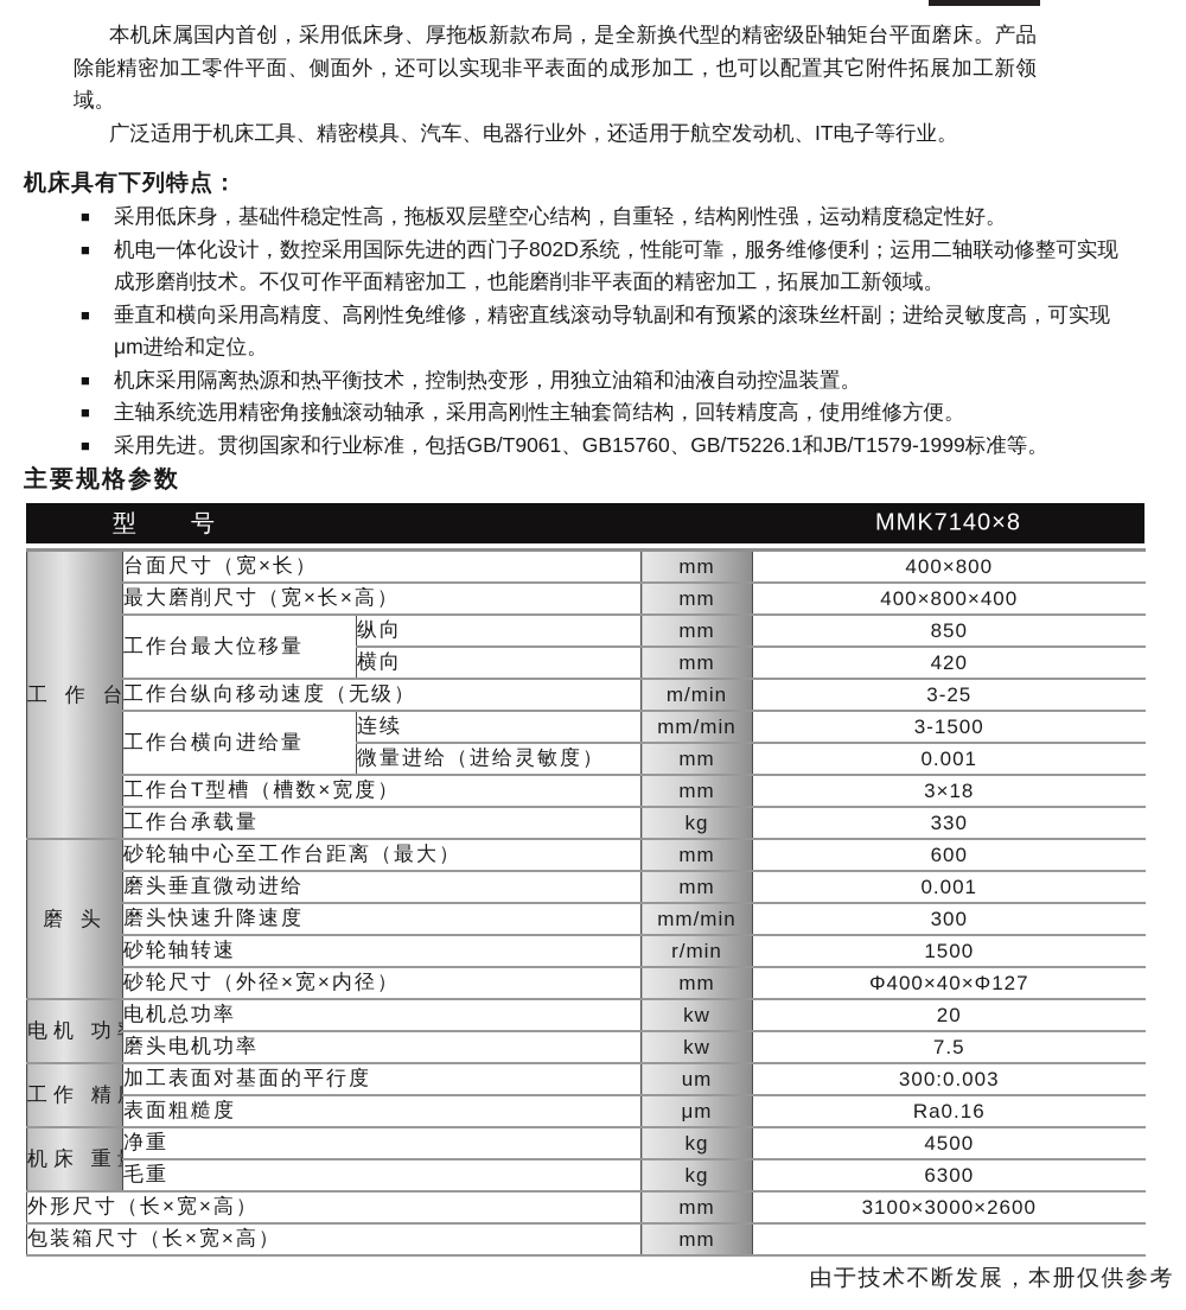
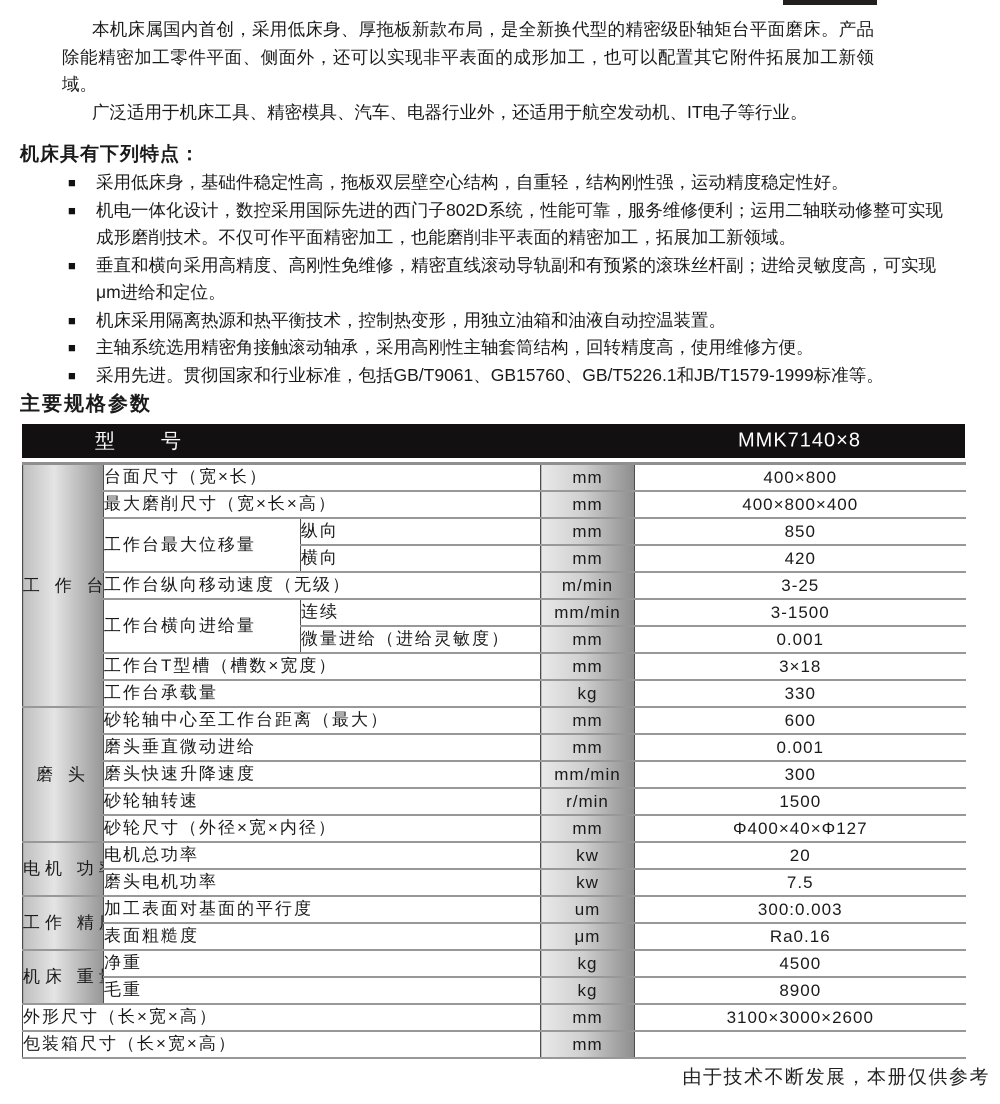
  本机床属国内首创，采用低床身、厚拖板新款布局，是全新换代型的精密级卧轴矩台平面磨床。产品除能精密加工零件平面、侧面外，还可以实现非平表面的成形加工，也可以配置其它附件拓展加工新领域。
  广泛适用于机床工具、精密模具、汽车、电器行业外，还适用于航空发动机、IT电子等行业。
  机床具有下列特点：
  ■
  采用低床身，基础件稳定性高，拖板双层壁空心结构，自重轻，结构刚性强，运动精度稳定性好。
  ■
  机电一体化设计，数控采用国际先进的西门子802D系统，性能可靠，服务维修便利；运用二轴联动修整可实现成形磨削技术。不仅可作平面精密加工，也能磨削非平表面的精密加工，拓展加工新领域。
  ■
  垂直和横向采用高精度、高刚性免维修，精密直线滚动导轨副和有预紧的滚珠丝杆副；进给灵敏度高，可实现μm进给和定位。
  ■
  机床采用隔离热源和热平衡技术，控制热变形，用独立油箱和油液自动控温装置。
  ■
  主轴系统选用精密角接触滚动轴承，采用高刚性主轴套筒结构，回转精度高，使用维修方便。
  ■
  采用先进。贯彻国家和行业标准，包括GB/T9061、GB15760、GB/T5226.1和JB/T1579-1999标准等。
  主要规格参数
  型 号
  MMK7140×8
  工 作 台	台面尺寸（宽×长）	mm	400×800
  最大磨削尺寸（宽×长×高）	mm	400×800×400
  工作台最大位移量	纵向	mm	850
  横向	mm	420
  工作台纵向移动速度（无级）	m/min	3-25
  工作台横向进给量	连续	mm/min	3-1500
  微量进给（进给灵敏度）	mm	0.001
  工作台T型槽（槽数×宽度）	mm	3×18
  工作台承载量	kg	330
  磨 头	砂轮轴中心至工作台距离（最大）	mm	600
  磨头垂直微动进给	mm	0.001
  磨头快速升降速度	mm/min	300
  砂轮轴转速	r/min	1500
  砂轮尺寸（外径×宽×内径）	mm	Φ400×40×Φ127
  电机 功	电机总功率	kw	20
  磨头电机功率	kw	7.5
  工作 精	加工表面对基面的平行度	um	300:0.003
  表面粗糙度	μm	Ra0.16
  机床 重	净重	kg	4500
- 毛重	kg	6300
+ 毛重	kg	8900
  外形尺寸（长×宽×高）	mm	3100×3000×2600
  包装箱尺寸（长×宽×高）	mm
  由于技术不断发展，本册仅供参考
